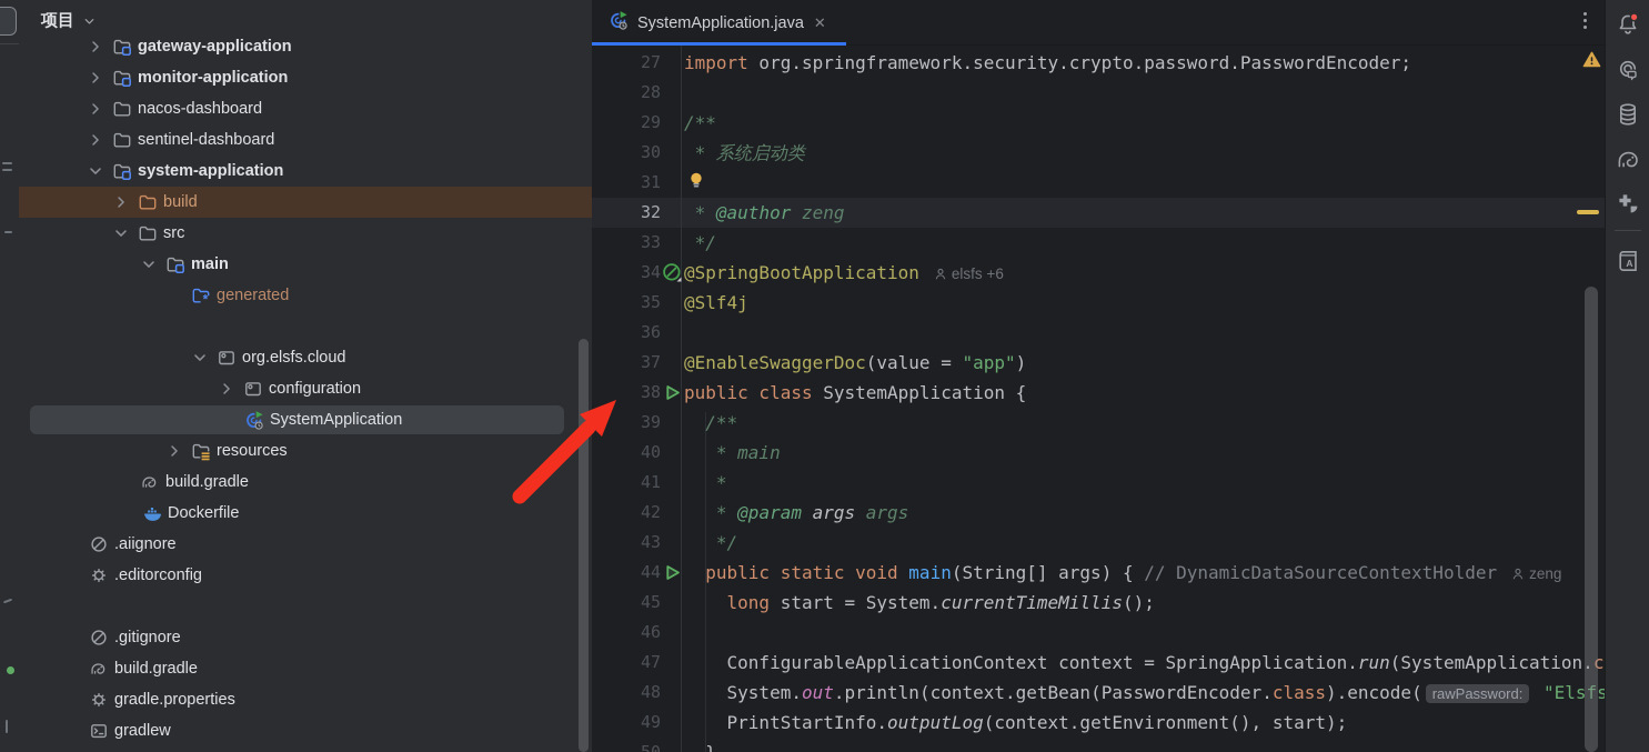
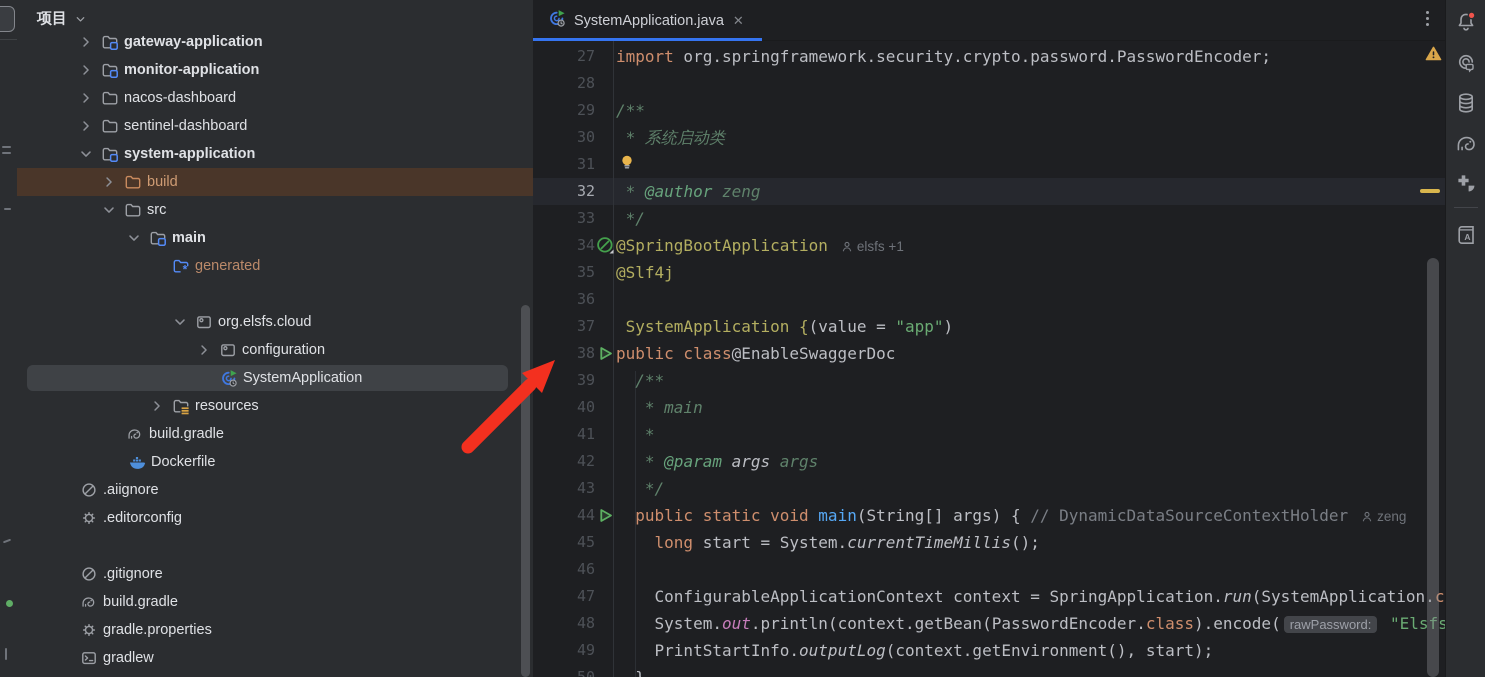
  项目
  gateway-application
  monitor-application
  nacos-dashboard
  sentinel-dashboard
  system-application
  build
  src
  main
  *
  generated
  org.elsfs.cloud
  configuration
  SystemApplication
  resources
  build.gradle
  Dockerfile
  .aiignore
  .editorconfig
  .gitignore
  build.gradle
  gradle.properties
  gradlew
  SystemApplication.java
  ✕
  27
  import org.springframework.security.crypto.password.PasswordEncoder;
  28
  29
  /**
  30
  * 系统启动类
  31
  32
  * @author zeng
  33
  */
  34
- @SpringBootApplication elsfs +6
+ @SpringBootApplication elsfs +1
  35
  @Slf4j
  36
  37
- @EnableSwaggerDoc(value = "app")
+ SystemApplication {(value = "app")
  38
- public class SystemApplication {
+ public class@EnableSwaggerDoc
  39
  /**
  40
  * main
  41
  *
  42
  * @param args args
  43
  */
  44
  public static void main(String[] args) { // DynamicDataSourceContextHolder zeng
  45
  long start = System.currentTimeMillis();
  46
  47
  ConfigurableApplicationContext context = SpringApplication.run(SystemApplication.c
  48
  System.out.println(context.getBean(PasswordEncoder.class).encode( rawPassword: "Elsfs
  49
  PrintStartInfo.outputLog(context.getEnvironment(), start);
  A
